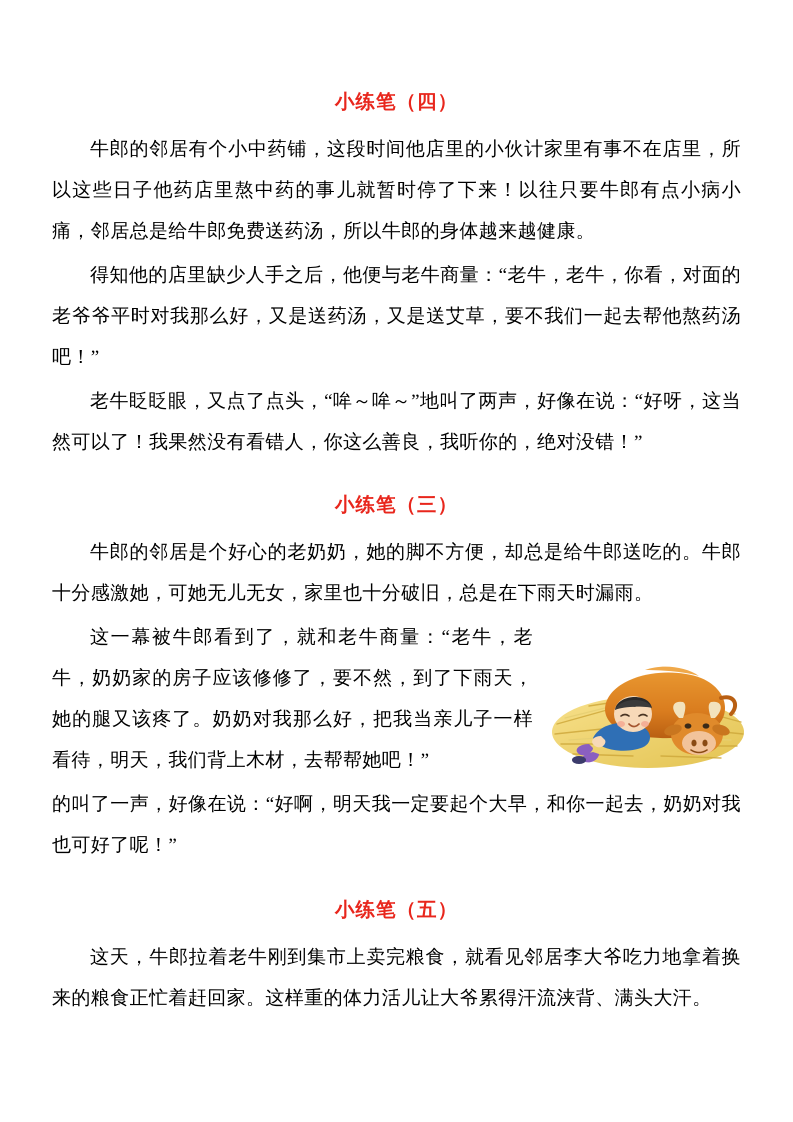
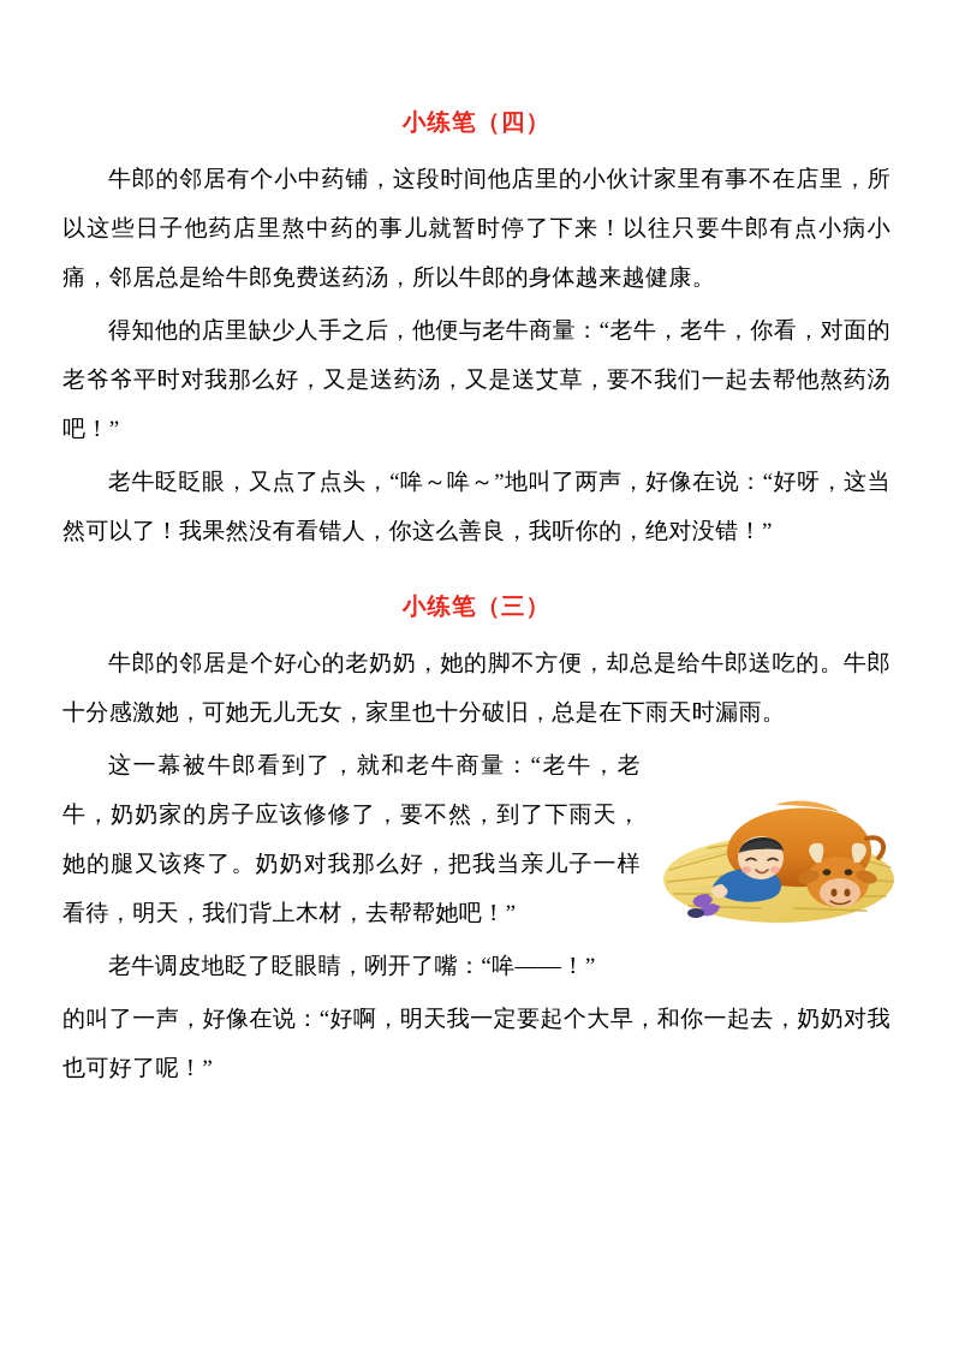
  小练笔（四）
  牛郎的邻居有个小中药铺，这段时间他店里的小伙计家里有事不在店里，所以这些日子他药店里熬中药的事儿就暂时停了下来！以往只要牛郎有点小病小痛，邻居总是给牛郎免费送药汤，所以牛郎的身体越来越健康。
  得知他的店里缺少人手之后，他便与老牛商量：“老牛，老牛，你看，对面的老爷爷平时对我那么好，又是送药汤，又是送艾草，要不我们一起去帮他熬药汤吧！”
  老牛眨眨眼，又点了点头，“哞～哞～”地叫了两声，好像在说：“好呀，这当然可以了！我果然没有看错人，你这么善良，我听你的，绝对没错！”
  小练笔（三）
  牛郎的邻居是个好心的老奶奶，她的脚不方便，却总是给牛郎送吃的。牛郎十分感激她，可她无儿无女，家里也十分破旧，总是在下雨天时漏雨。
  这一幕被牛郎看到了，就和老牛商量：“老牛，老牛，奶奶家的房子应该修修了，要不然，到了下雨天，她的腿又该疼了。奶奶对我那么好，把我当亲儿子一样看待，明天，我们背上木材，去帮帮她吧！”
+ 老牛调皮地眨了眨眼睛，咧开了嘴：“哞——！”
  的叫了一声，好像在说：“好啊，明天我一定要起个大早，和你一起去，奶奶对我也可好了呢！”
- 小练笔（五）
- 这天，牛郎拉着老牛刚到集市上卖完粮食，就看见邻居李大爷吃力地拿着换来的粮食正忙着赶回家。这样重的体力活儿让大爷累得汗流浃背、满头大汗。
